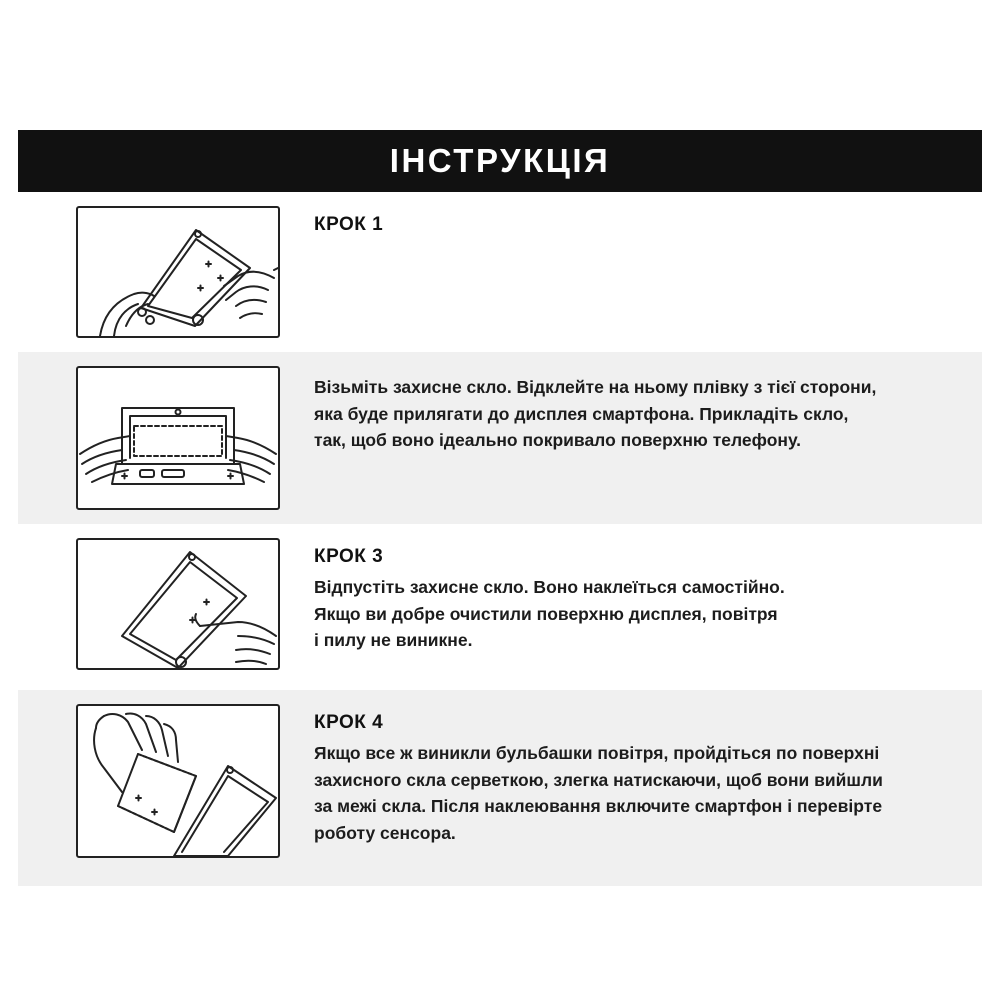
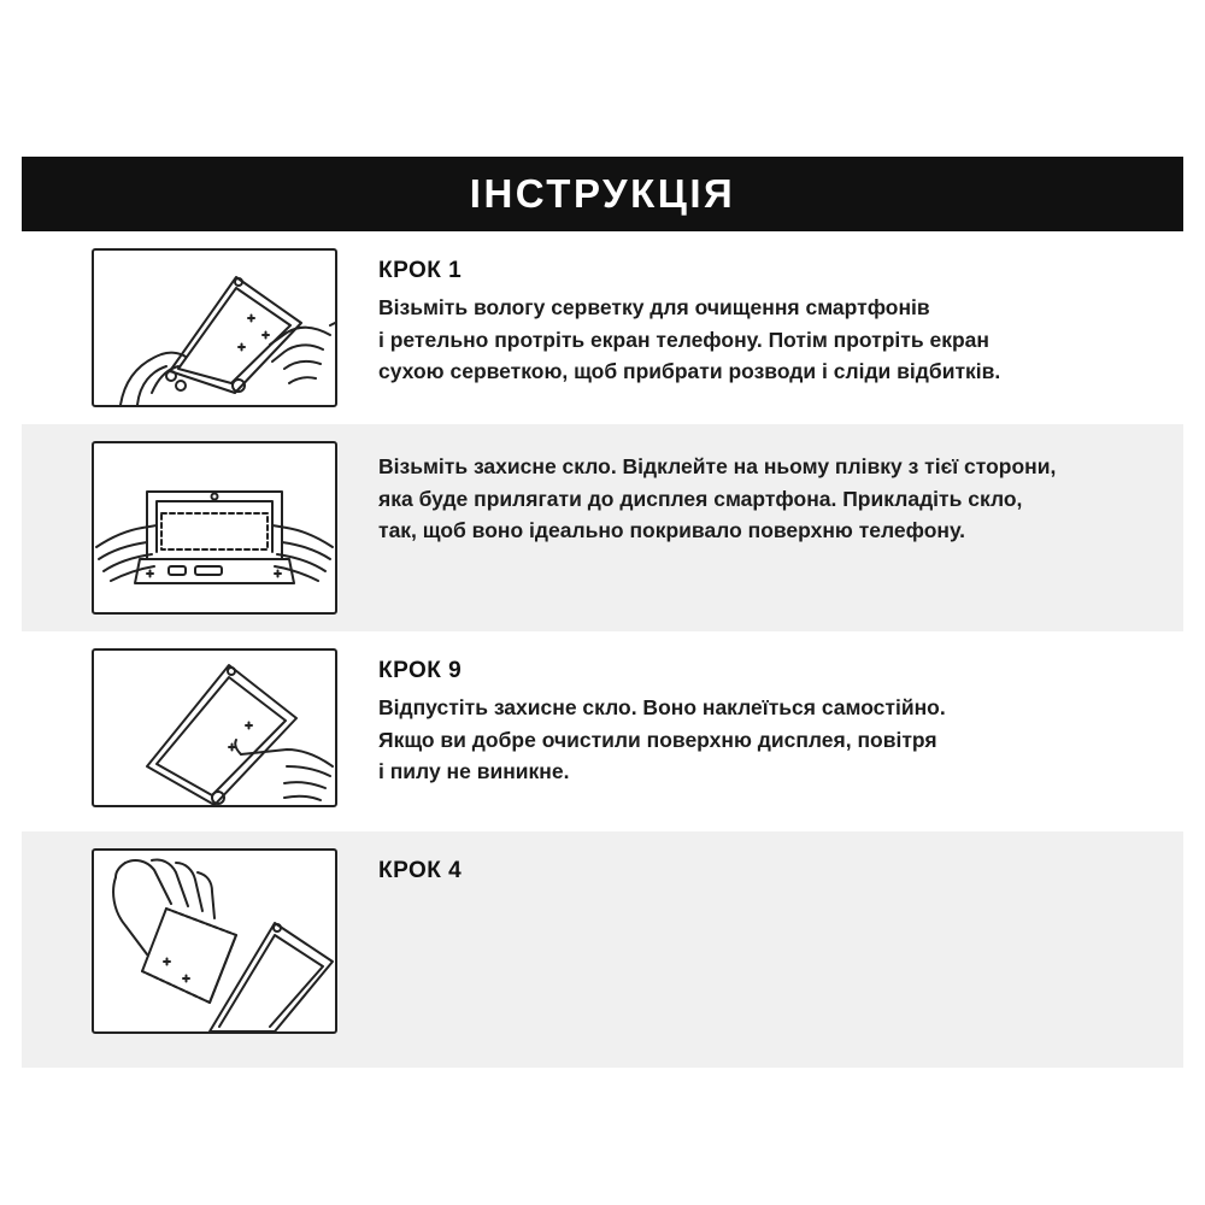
  ІНСТРУКЦІЯ
  КРОК 1
+ Візьміть вологу серветку для очищення смартфонів
+ і ретельно протріть екран телефону. Потім протріть екран
+ сухою серветкою, щоб прибрати розводи і сліди відбитків.
  Візьміть захисне скло. Відклейте на ньому плівку з тієї сторони,
  яка буде прилягати до дисплея смартфона. Прикладіть скло,
  так, щоб воно ідеально покривало поверхню телефону.
- КРОК 3
+ КРОК 9
  Відпустіть захисне скло. Воно наклеїться самостійно.
  Якщо ви добре очистили поверхню дисплея, повітря
  і пилу не виникне.
  КРОК 4
- Якщо все ж виникли бульбашки повітря, пройдіться по поверхні
- захисного скла серветкою, злегка натискаючи, щоб вони вийшли
- за межі скла. Після наклеювання включите смартфон і перевірте
- роботу сенсора.
